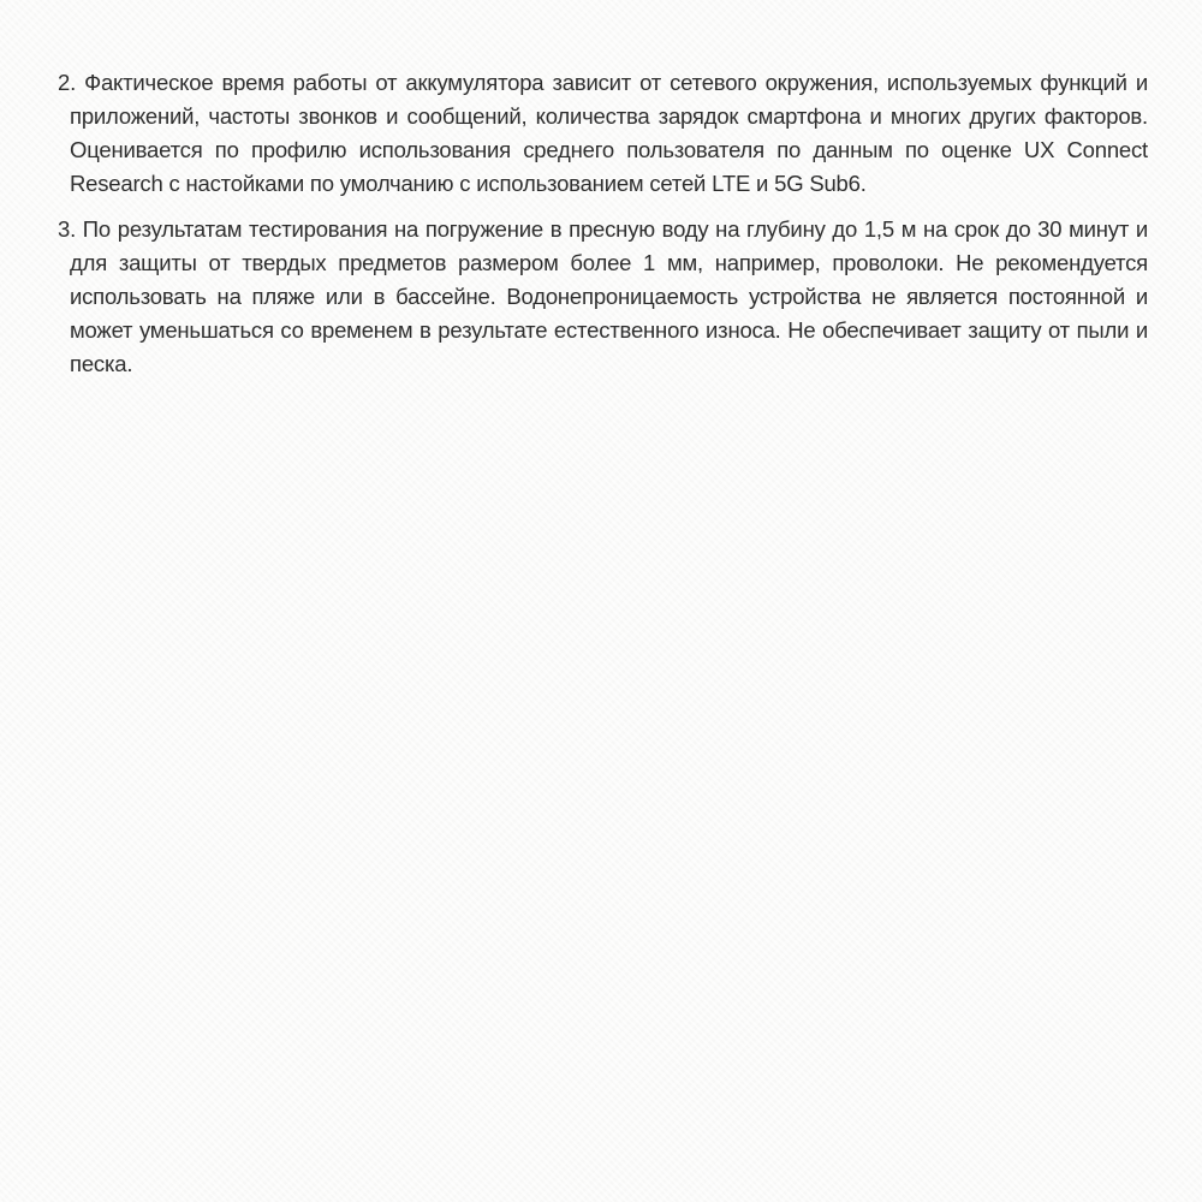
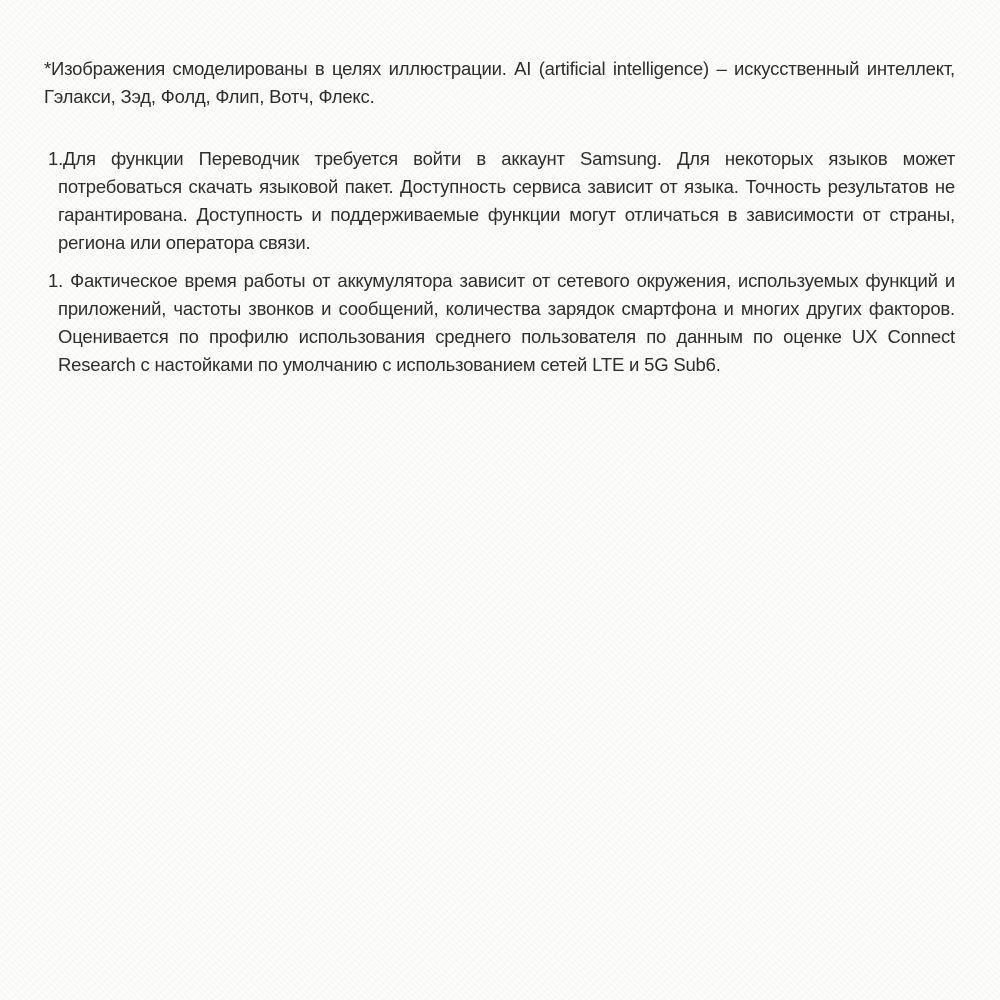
+ *Изображения смоделированы в целях иллюстрации. AI (artificial intelligence) – искусственный интеллект, Гэлакси, Зэд, Фолд, Флип, Вотч, Флекс.
+ 1.Для функции Переводчик требуется войти в аккаунт Samsung. Для некоторых языков может потребоваться скачать языковой пакет. Доступность сервиса зависит от языка. Точность результатов не гарантирована. Доступность и поддерживаемые функции могут отличаться в зависимости от страны, региона или оператора связи.
- 2. Фактическое время работы от аккумулятора зависит от сетевого окружения, используемых функций и приложений, частоты звонков и сообщений, количества зарядок смартфона и многих других факторов. Оценивается по профилю использования среднего пользователя по данным по оценке UX Connect Research с настойками по умолчанию с использованием сетей LTE и 5G Sub6.
+ 1. Фактическое время работы от аккумулятора зависит от сетевого окружения, используемых функций и приложений, частоты звонков и сообщений, количества зарядок смартфона и многих других факторов. Оценивается по профилю использования среднего пользователя по данным по оценке UX Connect Research с настойками по умолчанию с использованием сетей LTE и 5G Sub6.
- 3. По результатам тестирования на погружение в пресную воду на глубину до 1,5 м на срок до 30 минут и для защиты от твердых предметов размером более 1 мм, например, проволоки. Не рекомендуется использовать на пляже или в бассейне. Водонепроницаемость устройства не является постоянной и может уменьшаться со временем в результате естественного износа. Не обеспечивает защиту от пыли и песка.
